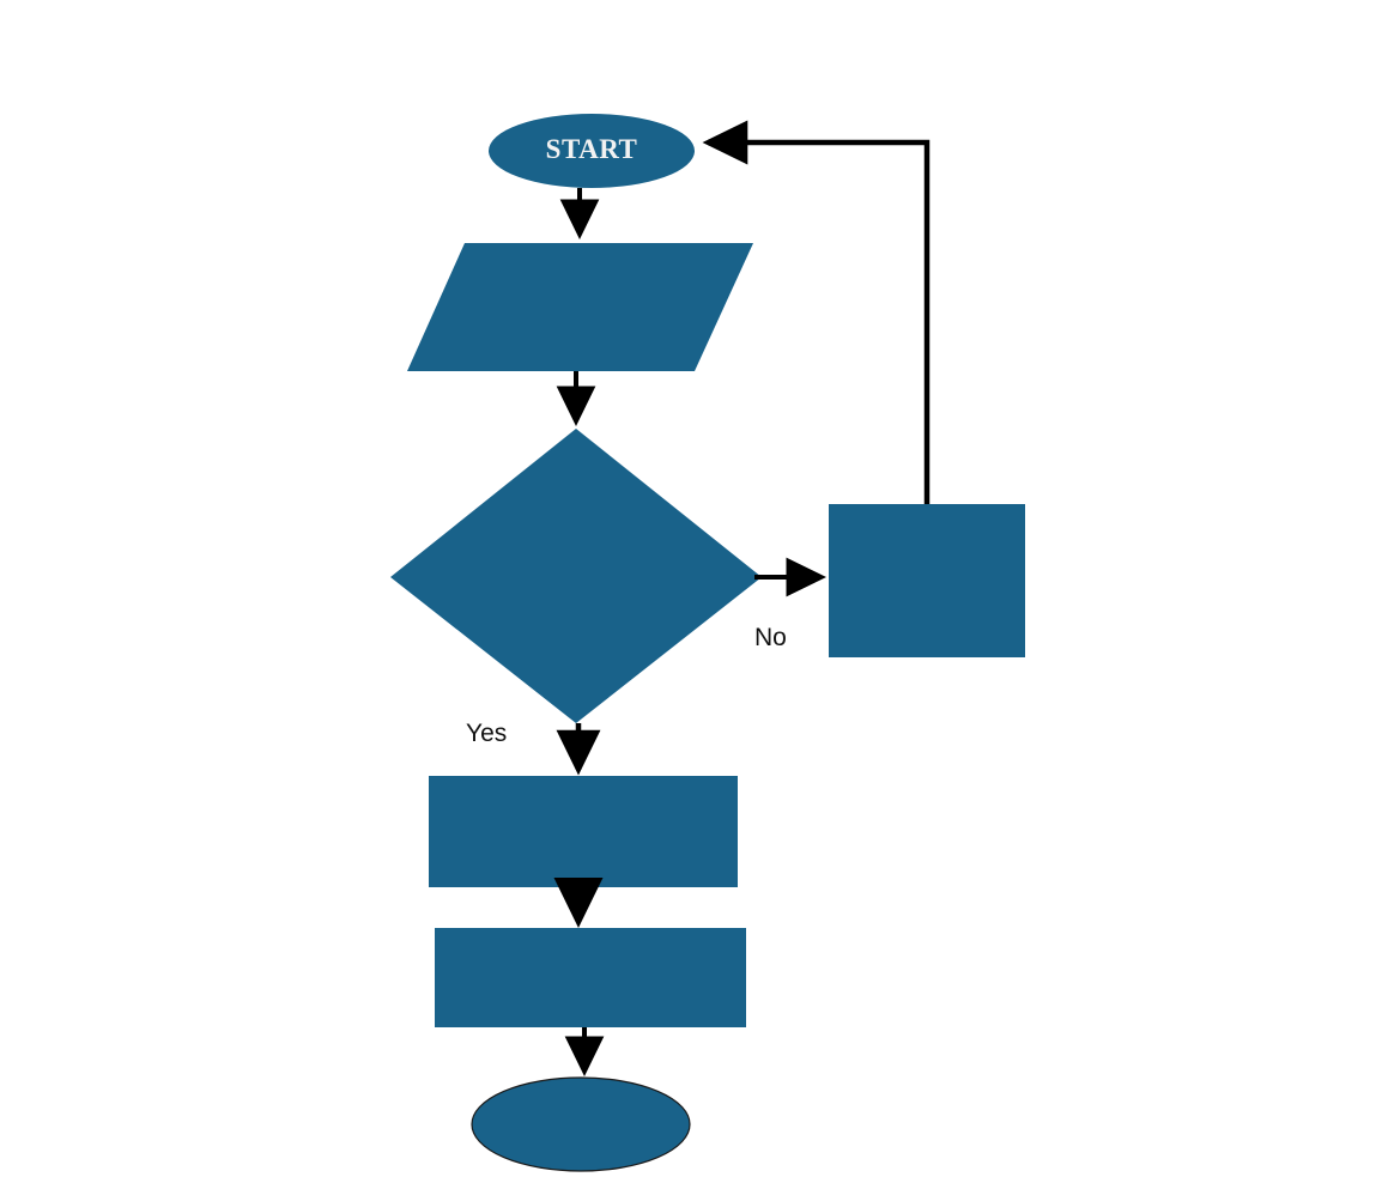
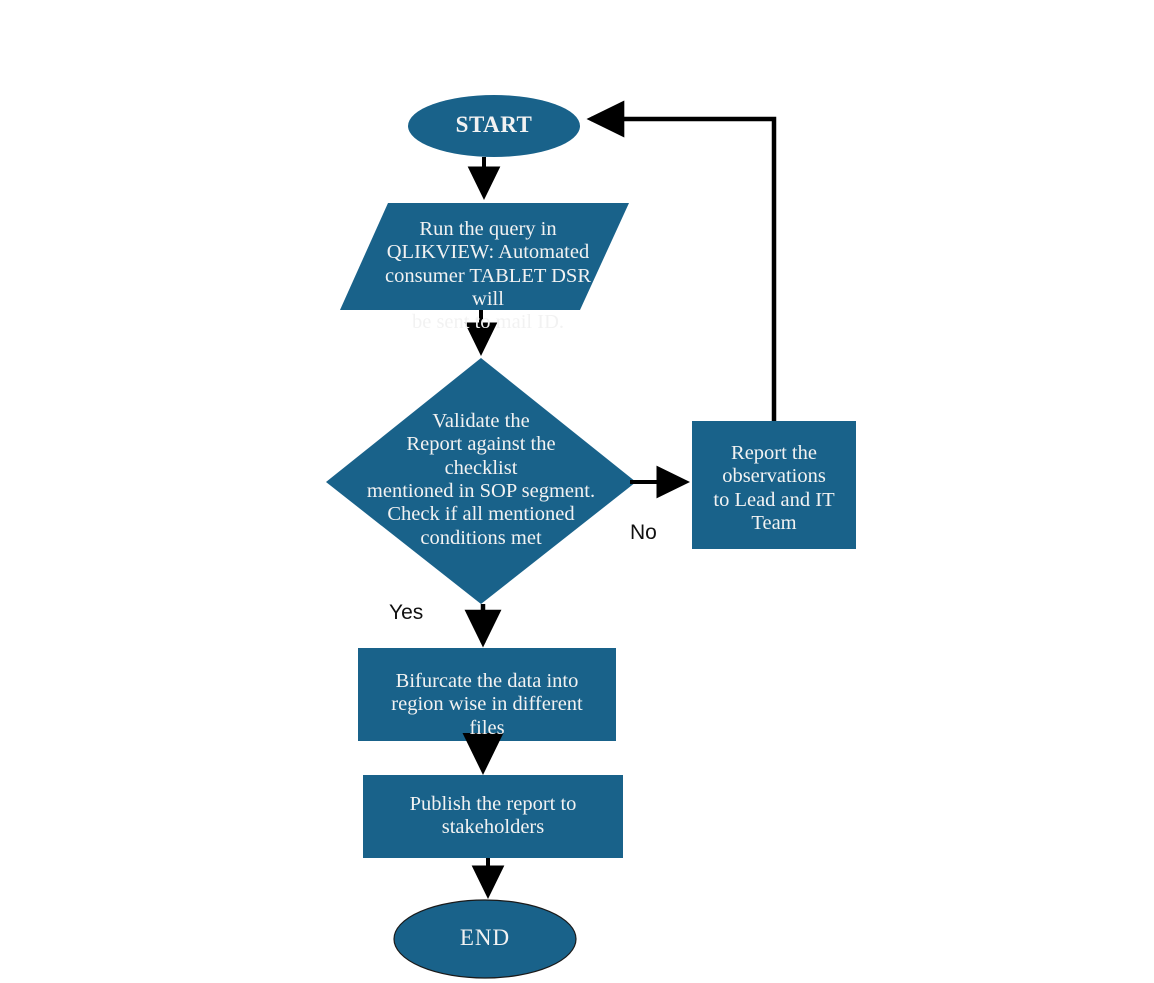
  START
+ Run the query in
+ QLIKVIEW: Automated
+ consumer TABLET DSR will
+ be sent to mail ID.
+ Validate the
+ Report against the
+ checklist
+ mentioned in SOP segment.
+ Check if all mentioned
+ conditions met
+ Report the
+ observations
+ to Lead and IT
+ Team
+ Bifurcate the data into
+ region wise in different
+ files
+ Publish the report to
+ stakeholders
+ END
  Yes
  No
